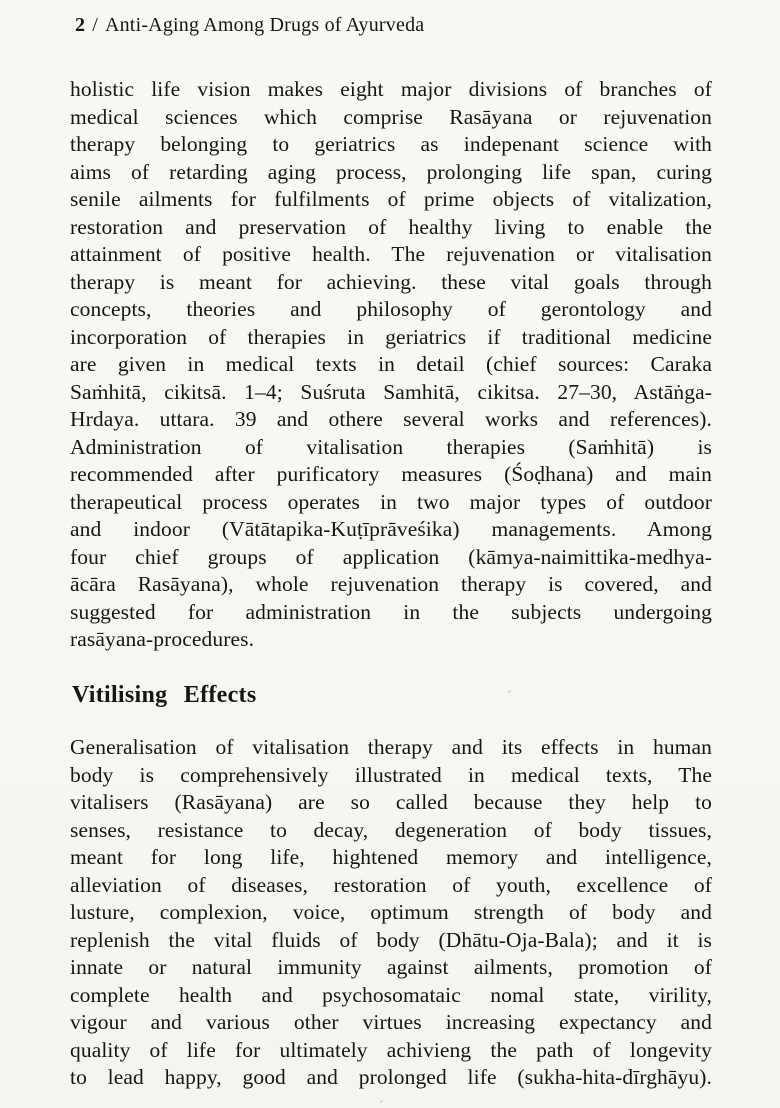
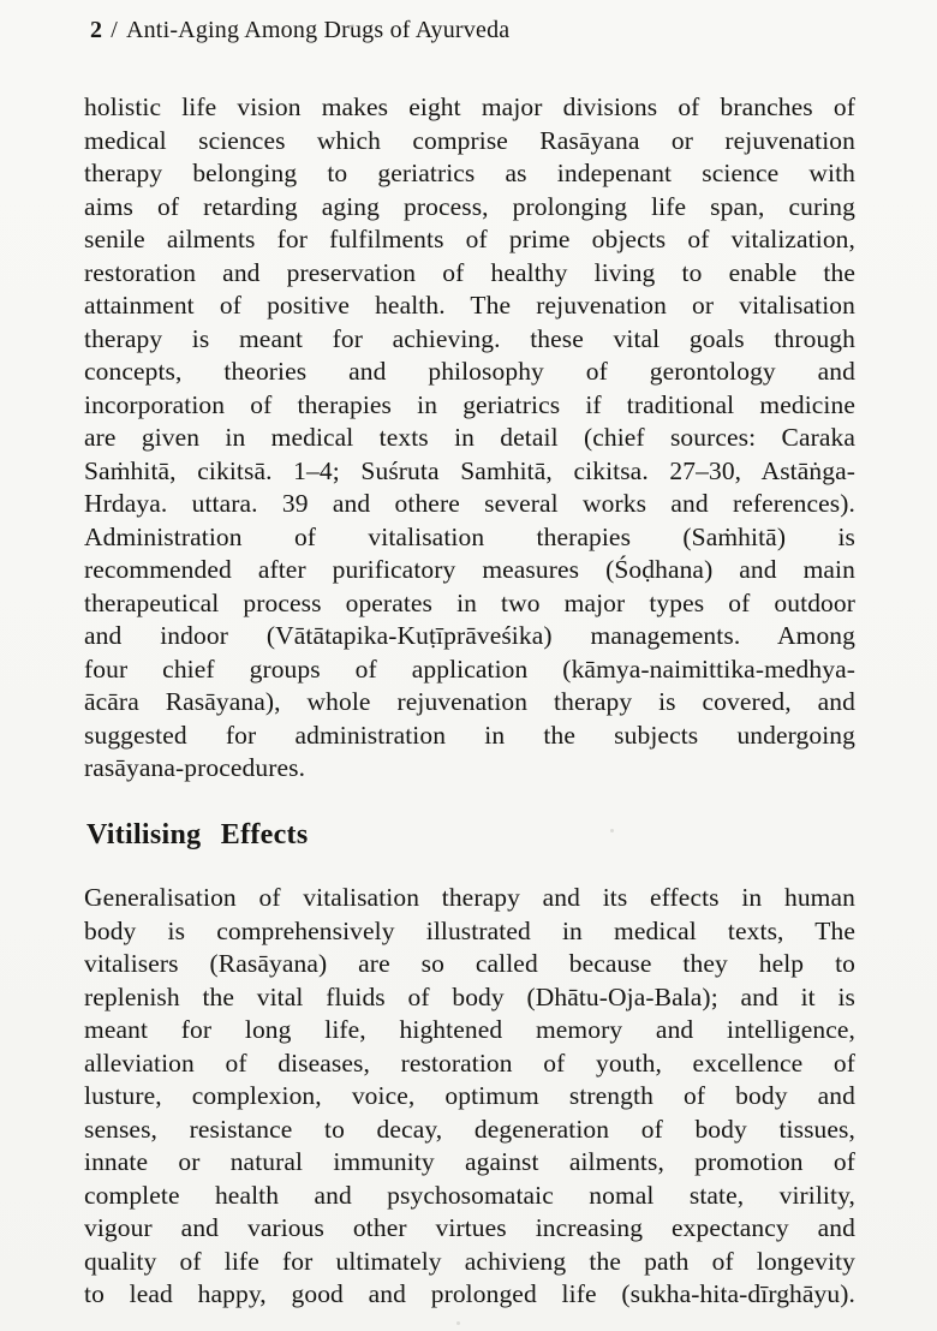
  2 / Anti-Aging Among Drugs of Ayurveda
  holistic life vision makes eight major divisions of branches of
  medical sciences which comprise Rasāyana or rejuvenation
  therapy belonging to geriatrics as indepenant science with
  aims of retarding aging process, prolonging life span, curing
  senile ailments for fulfilments of prime objects of vitalization,
  restoration and preservation of healthy living to enable the
  attainment of positive health. The rejuvenation or vitalisation
  therapy is meant for achieving. these vital goals through
  concepts, theories and philosophy of gerontology and
  incorporation of therapies in geriatrics if traditional medicine
  are given in medical texts in detail (chief sources: Caraka
  Saṁhitā, cikitsā. 1–4; Suśruta Samhitā, cikitsa. 27–30, Astāṅga-
  Hrdaya. uttara. 39 and othere several works and references).
  Administration of vitalisation therapies (Saṁhitā) is
  recommended after purificatory measures (Śoḍhana) and main
  therapeutical process operates in two major types of outdoor
  and indoor (Vātātapika-Kuṭīprāveśika) managements. Among
  four chief groups of application (kāmya-naimittika-medhya-
  ācāra Rasāyana), whole rejuvenation therapy is covered, and
  suggested for administration in the subjects undergoing
  rasāyana-procedures.
  Vitilising Effects
  Generalisation of vitalisation therapy and its effects in human
  body is comprehensively illustrated in medical texts, The
  vitalisers (Rasāyana) are so called because they help to
- senses, resistance to decay, degeneration of body tissues,
+ replenish the vital fluids of body (Dhātu-Oja-Bala); and it is
  meant for long life, hightened memory and intelligence,
  alleviation of diseases, restoration of youth, excellence of
  lusture, complexion, voice, optimum strength of body and
- replenish the vital fluids of body (Dhātu-Oja-Bala); and it is
+ senses, resistance to decay, degeneration of body tissues,
  innate or natural immunity against ailments, promotion of
  complete health and psychosomataic nomal state, virility,
  vigour and various other virtues increasing expectancy and
  quality of life for ultimately achivieng the path of longevity
  to lead happy, good and prolonged life (sukha-hita-dīrghāyu).
